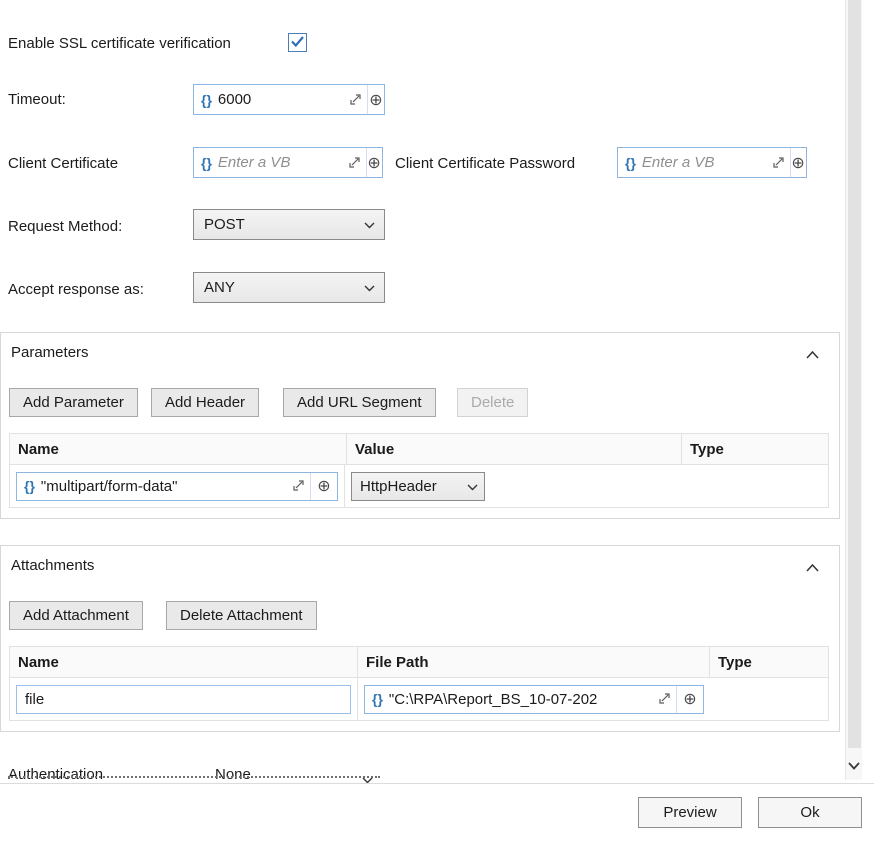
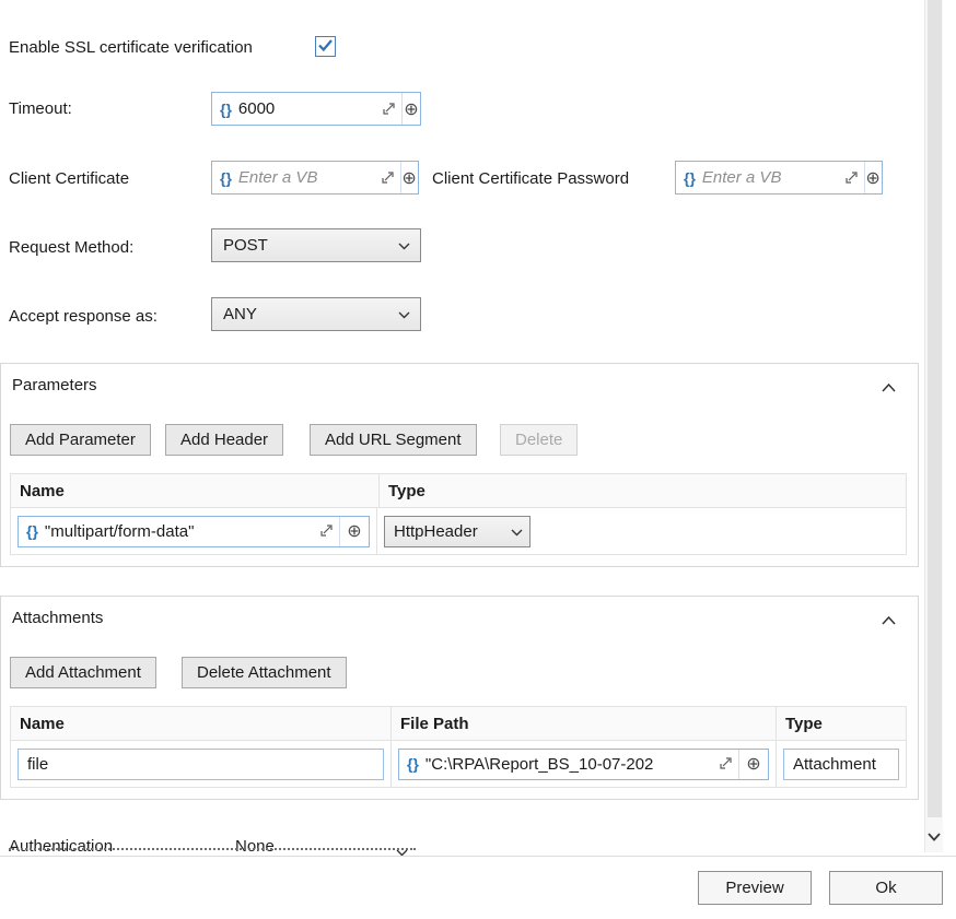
  Enable SSL certificate verification
  Timeout:
  {}
  6000
  ⊕
  Client Certificate
  {}
  Enter a VB
  ⊕
  Client Certificate Password
  {}
  Enter a VB
  ⊕
  Request Method:
  POST
  Accept response as:
  ANY
  Parameters
  Add Parameter
  Add Header
  Add URL Segment
  Delete
  Name
- Value
  Type
  {}
  "multipart/form-data"
  ⊕
  HttpHeader
  Attachments
  Add Attachment
  Delete Attachment
  Name
  File Path
  Type
  file
  {}
  "C:\RPA\Report_BS_10-07-202
  ⊕
+ Attachment
  Authentication
  None
  Preview
  Ok
